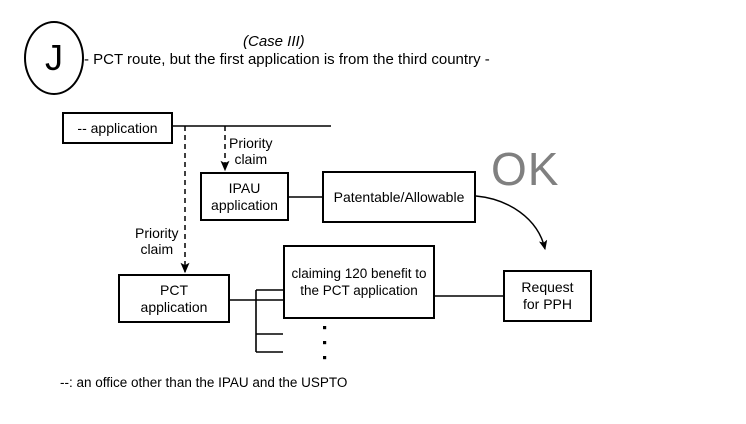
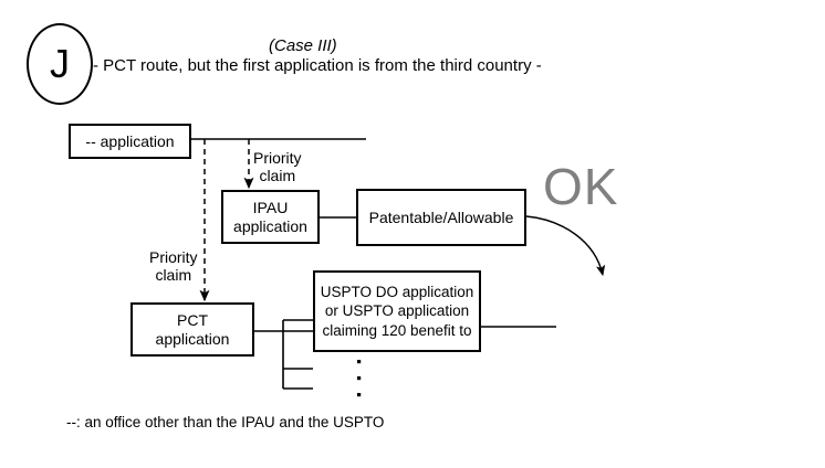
  J
  (Case III)
  - PCT route, but the first application is from the third country -
  -- application
  IPAU
  application
  Patentable/Allowable
  PCT
  application
+ USPTO DO application
+ or USPTO application
  claiming 120 benefit to
- the PCT application
- Request
- for PPH
  Priority
  claim
  Priority
  claim
  OK
  --: an office other than the IPAU and the USPTO
